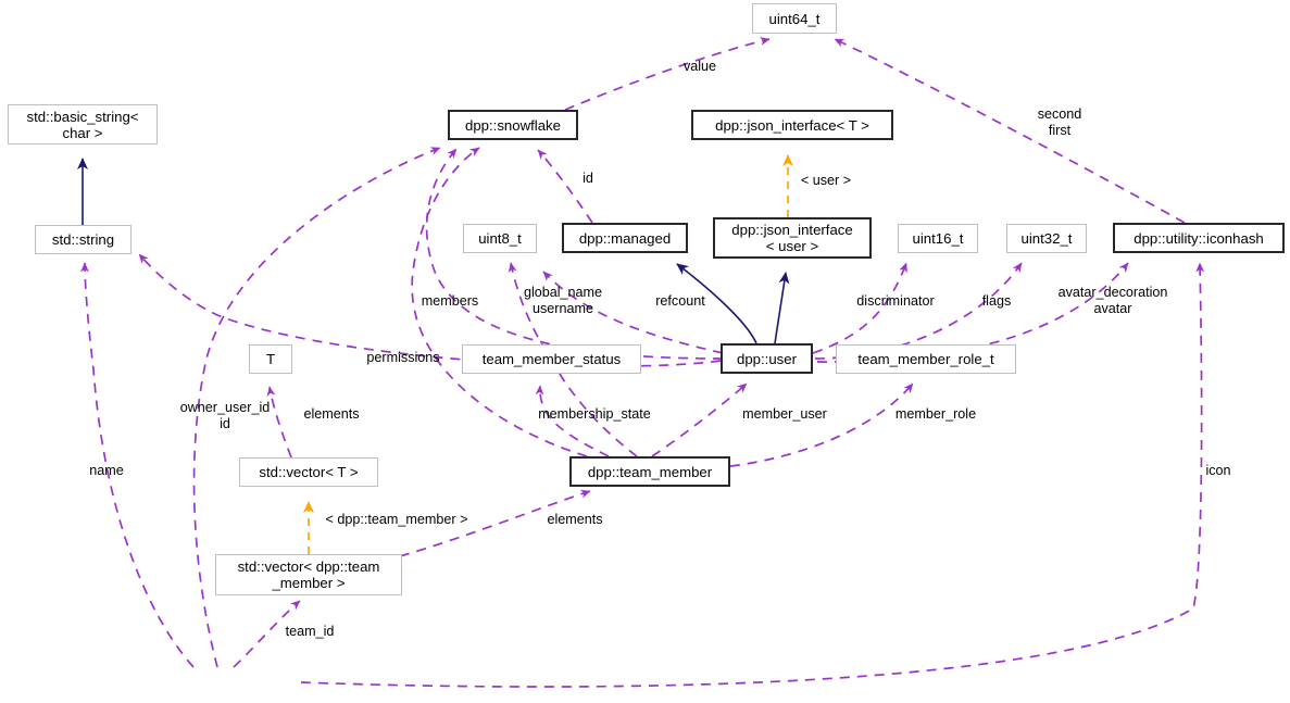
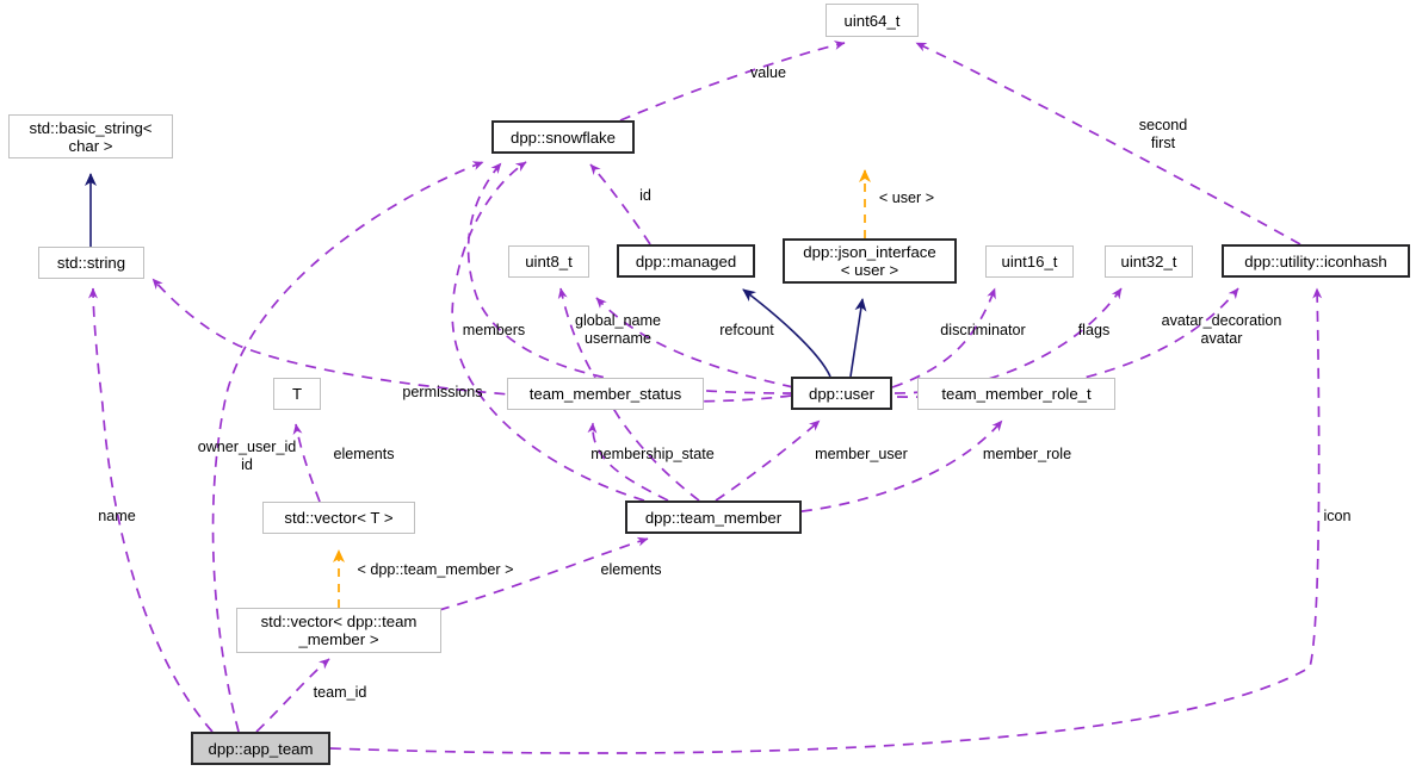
  uint64_t
  std::basic_string<
  char >
  dpp::snowflake
- dpp::json_interface< T >
  std::string
  uint8_t
  dpp::managed
  dpp::json_interface
  < user >
  uint16_t
  uint32_t
  dpp::utility::iconhash
  T
  team_member_status
  dpp::user
  team_member_role_t
  std::vector< T >
  dpp::team_member
  std::vector< dpp::team
  _member >
+ dpp::app_team
  value
  second
  first
  id
  < user >
  members
  global_name
  username
  refcount
  discriminator
  flags
  avatar_decoration
  avatar
  permissions
  owner_user_id
  id
  elements
  membership_state
  member_user
  member_role
  name
  icon
  < dpp::team_member >
  elements
  team_id
